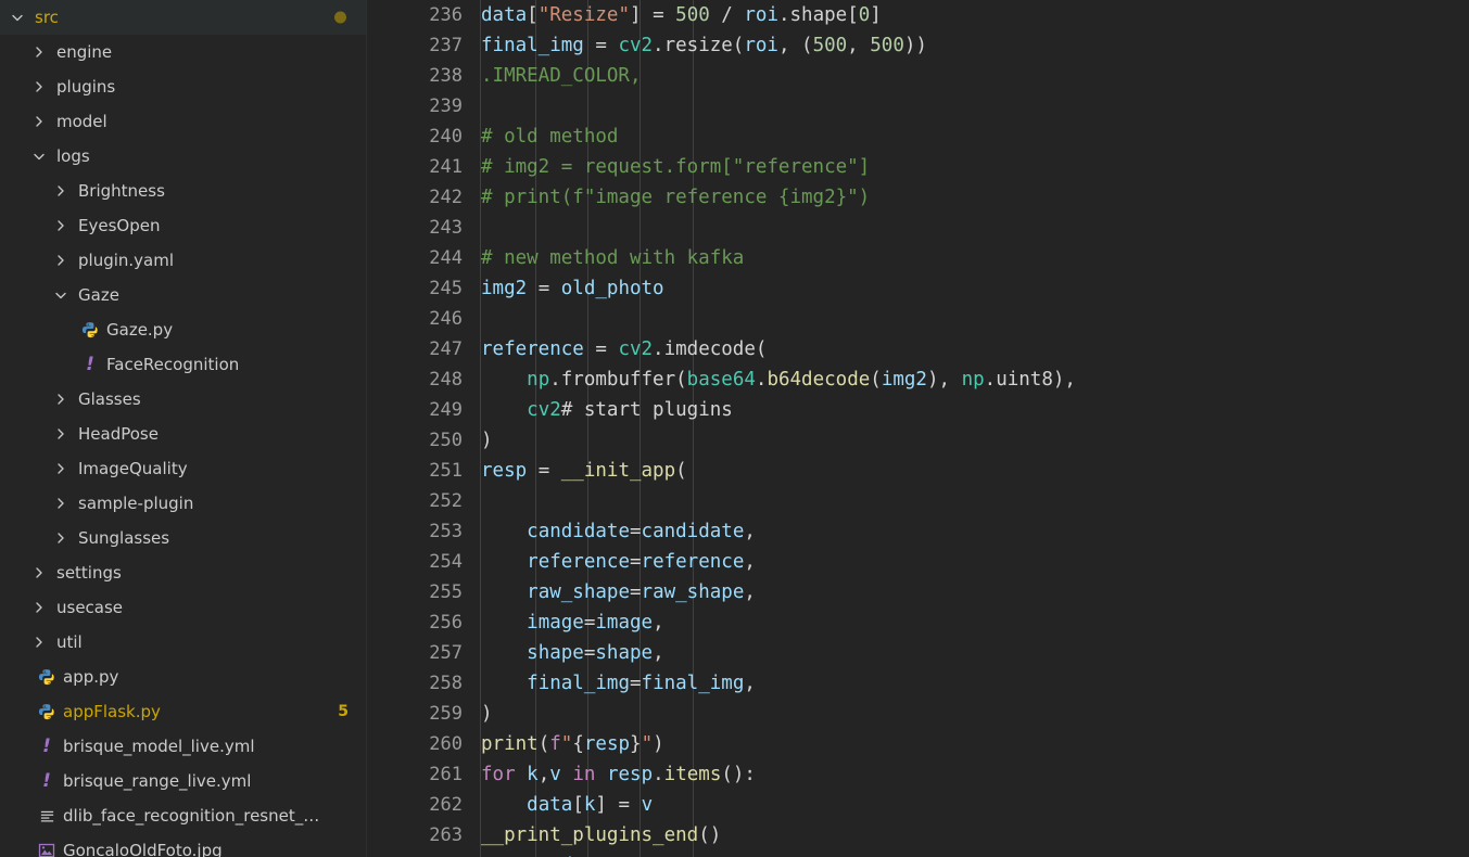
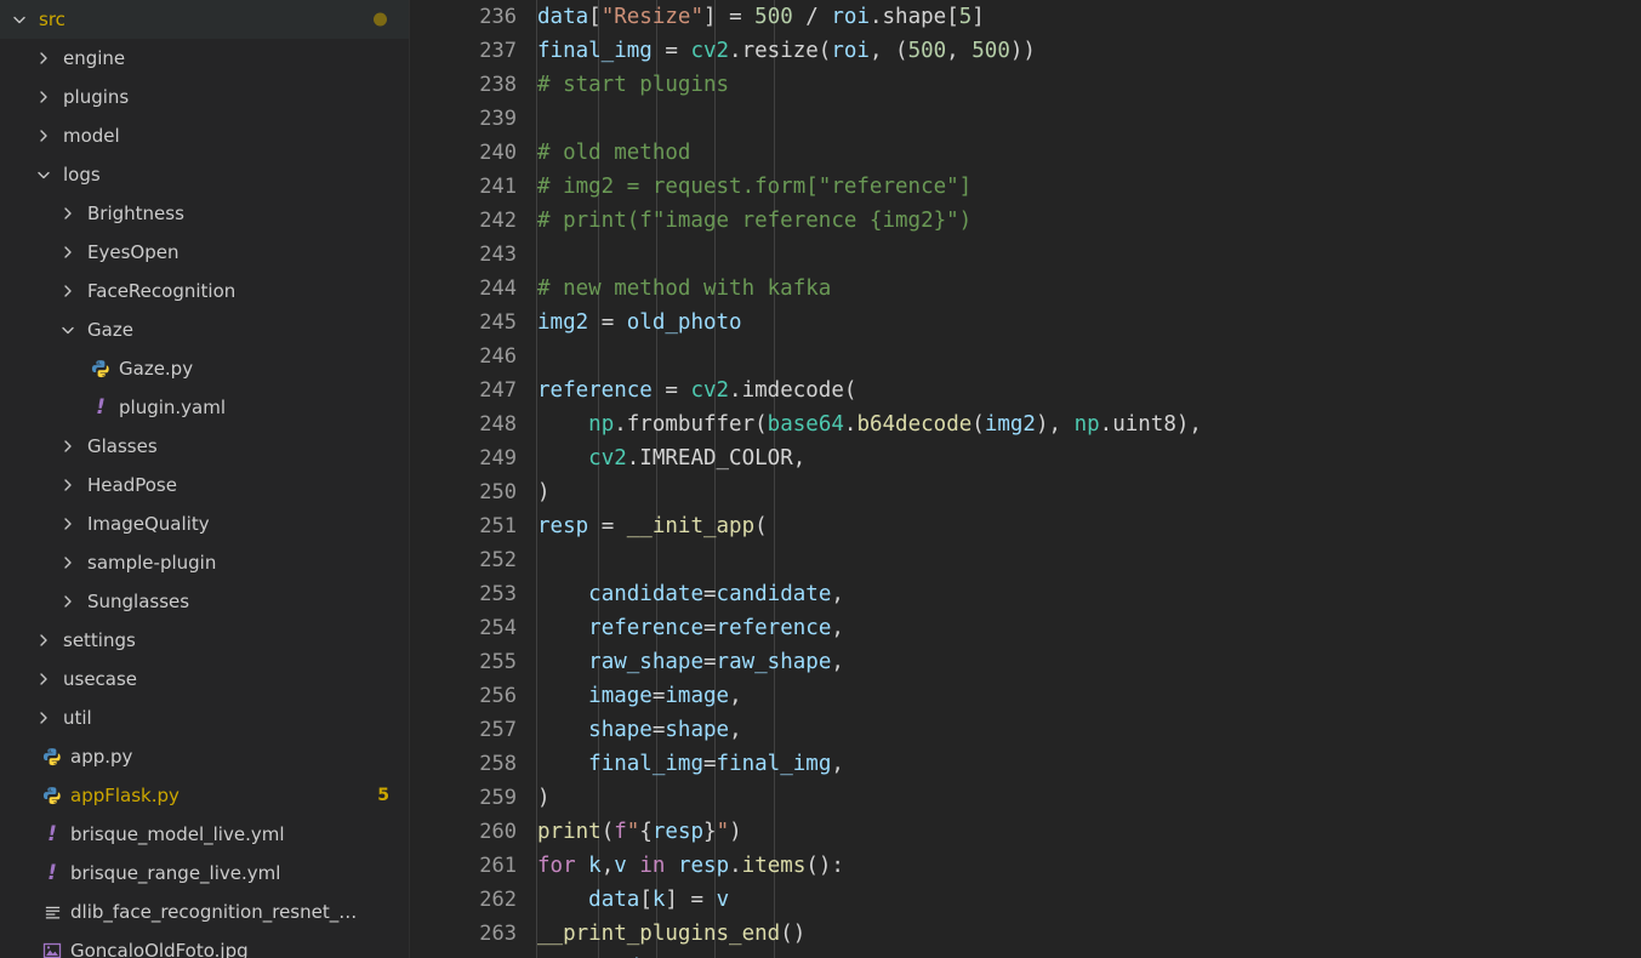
  src
  engine
  plugins
  model
  logs
  Brightness
  EyesOpen
- plugin.yaml
+ FaceRecognition
  Gaze
  Gaze.py
  !
- FaceRecognition
+ plugin.yaml
  Glasses
  HeadPose
  ImageQuality
  sample-plugin
  Sunglasses
  settings
  usecase
  util
  app.py
  appFlask.py
  5
  !
  brisque_model_live.yml
  !
  brisque_range_live.yml
  dlib_face_recognition_resnet_…
  GoncaloOldFoto.jpg
  236
  237
  238
  239
  240
  241
  242
  243
  244
  245
  246
  247
  248
  249
  250
  251
  252
  253
  254
  255
  256
  257
  258
  259
  260
  261
  262
  263
- data["Resize"] = 500 / roi.shape[0]
+ data["Resize"] = 500 / roi.shape[5]
  final_img = cv2.resize(roi, (500, 500))
- .IMREAD_COLOR,
+ # start plugins
  # old method
  # img2 = request.form["reference"]
  # print(f"image reference {img2}")
  # new method with kafka
  img2 = old_photo
  reference = cv2.imdecode(
  np.frombuffer(base64.b64decode(img2), np.uint8),
- cv2# start plugins
+ cv2.IMREAD_COLOR,
  )
  resp = __init_app(
  candidate=candidate,
  reference=reference,
  raw_shape=raw_shape,
  image=image,
  shape=shape,
  final_img=final_img,
  )
  print(f"{resp}")
  for k,v in resp.items():
  data[k] = v
  __print_plugins_end()
